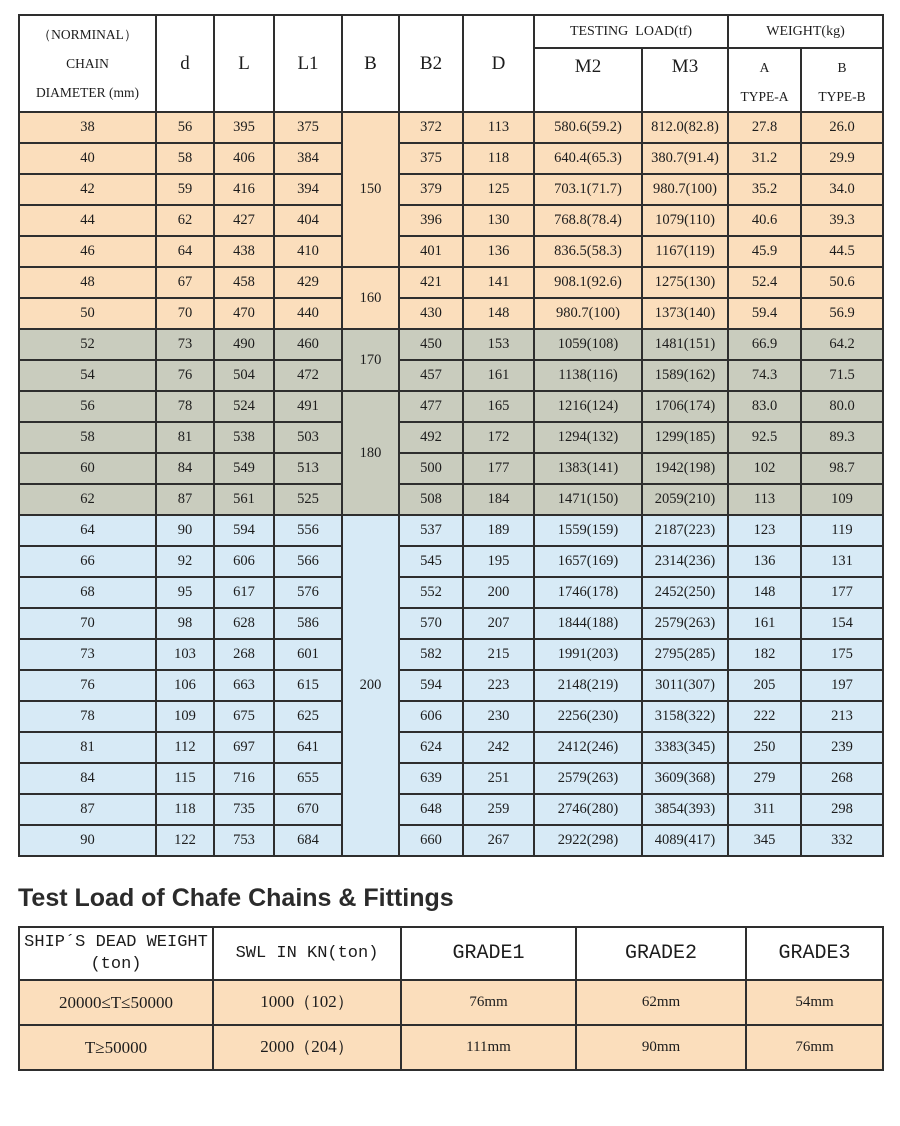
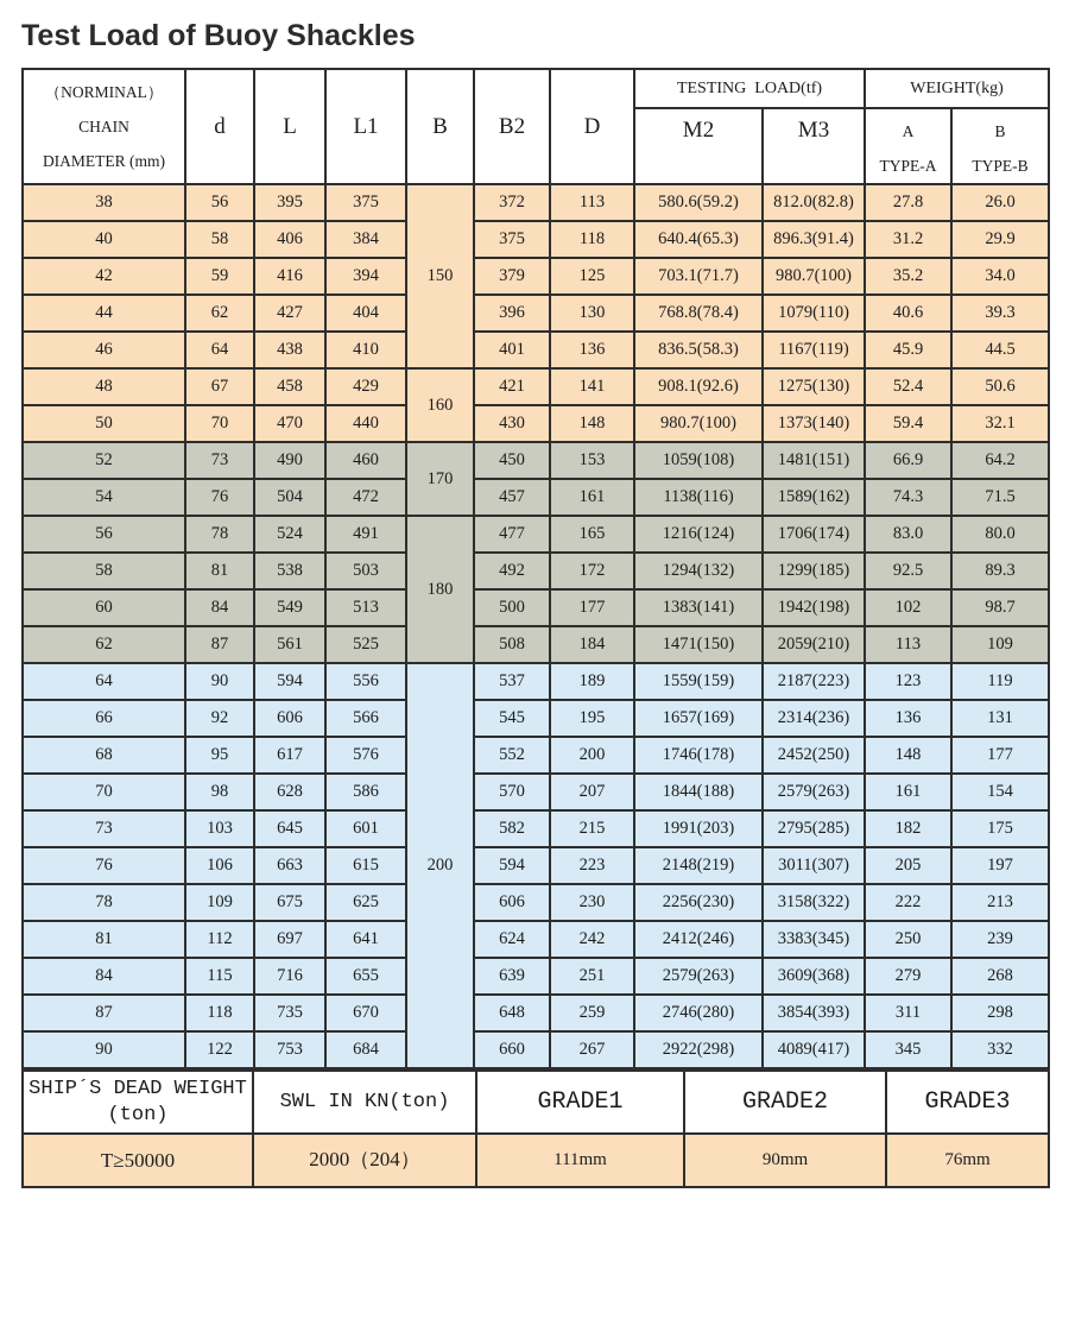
+ Test Load of Buoy Shackles
  （NORMINAL） CHAIN DIAMETER (mm)	d	L	L1	B	B2	D	TESTING LOAD(tf)	WEIGHT(kg)
  M2	M3	A TYPE-A	B TYPE-B
  38	56	395	375	150	372	113	580.6(59.2)	812.0(82.8)	27.8	26.0
- 40	58	406	384	375	118	640.4(65.3)	380.7(91.4)	31.2	29.9
+ 40	58	406	384	375	118	640.4(65.3)	896.3(91.4)	31.2	29.9
  42	59	416	394	379	125	703.1(71.7)	980.7(100)	35.2	34.0
  44	62	427	404	396	130	768.8(78.4)	1079(110)	40.6	39.3
  46	64	438	410	401	136	836.5(58.3)	1167(119)	45.9	44.5
  48	67	458	429	160	421	141	908.1(92.6)	1275(130)	52.4	50.6
- 50	70	470	440	430	148	980.7(100)	1373(140)	59.4	56.9
+ 50	70	470	440	430	148	980.7(100)	1373(140)	59.4	32.1
  52	73	490	460	170	450	153	1059(108)	1481(151)	66.9	64.2
  54	76	504	472	457	161	1138(116)	1589(162)	74.3	71.5
  56	78	524	491	180	477	165	1216(124)	1706(174)	83.0	80.0
  58	81	538	503	492	172	1294(132)	1299(185)	92.5	89.3
  60	84	549	513	500	177	1383(141)	1942(198)	102	98.7
  62	87	561	525	508	184	1471(150)	2059(210)	113	109
  64	90	594	556	200	537	189	1559(159)	2187(223)	123	119
  66	92	606	566	545	195	1657(169)	2314(236)	136	131
  68	95	617	576	552	200	1746(178)	2452(250)	148	177
  70	98	628	586	570	207	1844(188)	2579(263)	161	154
- 73	103	268	601	582	215	1991(203)	2795(285)	182	175
+ 73	103	645	601	582	215	1991(203)	2795(285)	182	175
  76	106	663	615	594	223	2148(219)	3011(307)	205	197
  78	109	675	625	606	230	2256(230)	3158(322)	222	213
  81	112	697	641	624	242	2412(246)	3383(345)	250	239
  84	115	716	655	639	251	2579(263)	3609(368)	279	268
  87	118	735	670	648	259	2746(280)	3854(393)	311	298
  90	122	753	684	660	267	2922(298)	4089(417)	345	332
- Test Load of Chafe Chains & Fittings
  SHIP´S DEAD WEIGHT (ton)	SWL IN KN(ton)	GRADE1	GRADE2	GRADE3
- 20000≤T≤50000	1000（102）	76mm	62mm	54mm
  T≥50000	2000（204）	111mm	90mm	76mm
